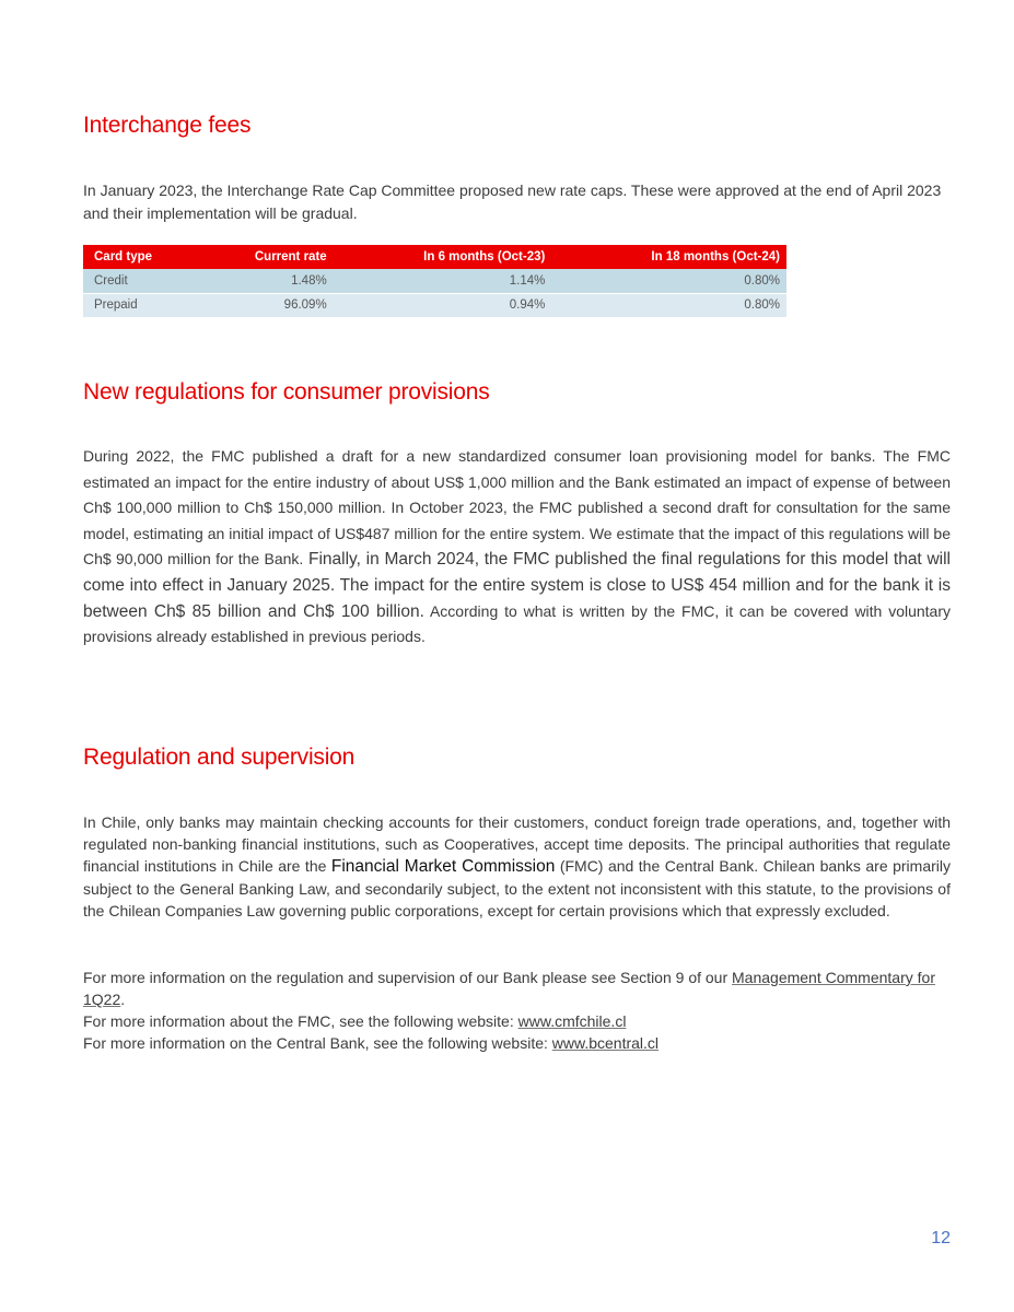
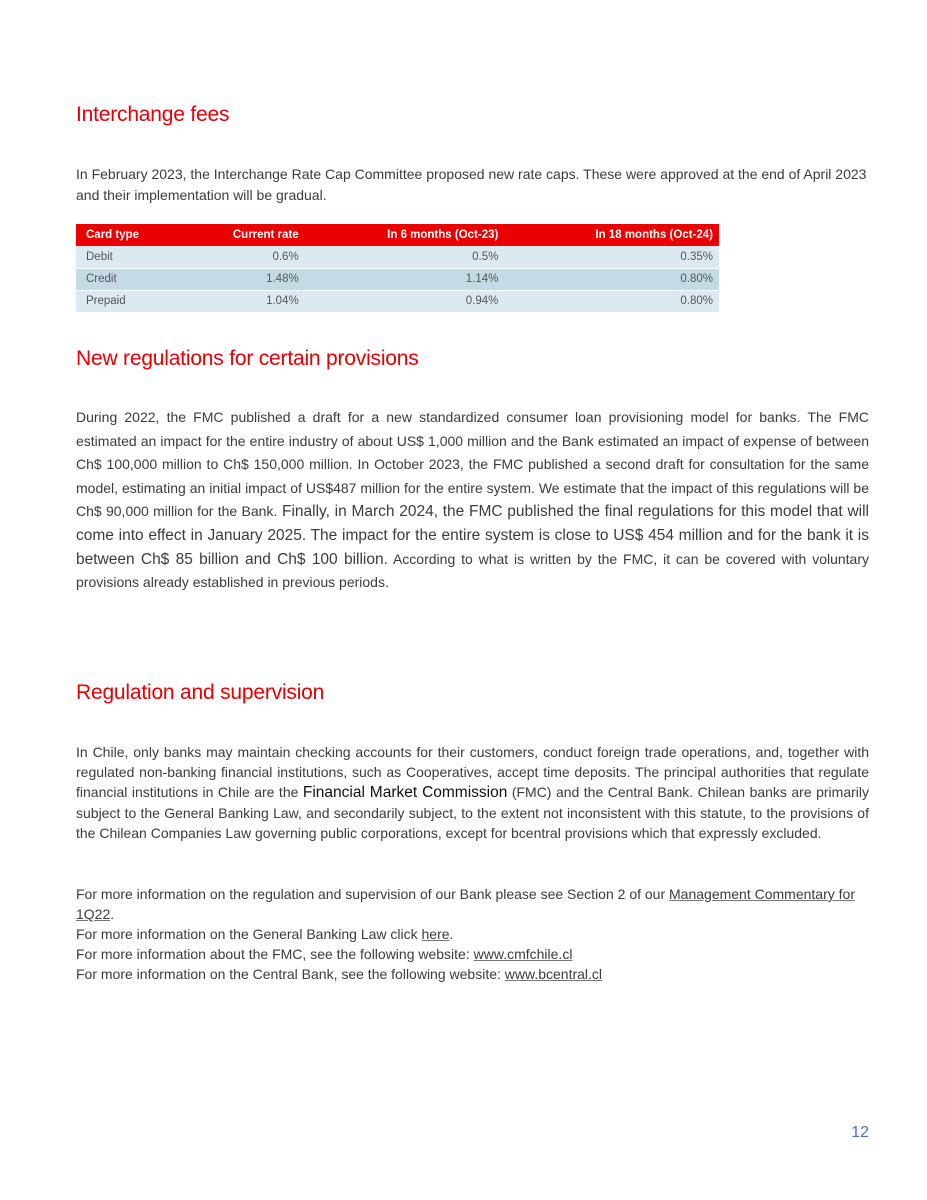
  Interchange fees
- In January 2023, the Interchange Rate Cap Committee proposed new rate caps. These were approved at the end of April 2023 and their implementation will be gradual.
+ In February 2023, the Interchange Rate Cap Committee proposed new rate caps. These were approved at the end of April 2023 and their implementation will be gradual.
  Card type	Current rate	In 6 months (Oct-23)	In 18 months (Oct-24)
+ Debit	0.6%	0.5%	0.35%
  Credit	1.48%	1.14%	0.80%
- Prepaid	96.09%	0.94%	0.80%
+ Prepaid	1.04%	0.94%	0.80%
- New regulations for consumer provisions
+ New regulations for certain provisions
  During 2022, the FMC published a draft for a new standardized consumer loan provisioning model for banks. The FMC estimated an impact for the entire industry of about US$ 1,000 million and the Bank estimated an impact of expense of between Ch$ 100,000 million to Ch$ 150,000 million. In October 2023, the FMC published a second draft for consultation for the same model, estimating an initial impact of US$487 million for the entire system. We estimate that the impact of this regulations will be Ch$ 90,000 million for the Bank. Finally, in March 2024, the FMC published the final regulations for this model that will come into effect in January 2025. The impact for the entire system is close to US$ 454 million and for the bank it is between Ch$ 85 billion and Ch$ 100 billion. According to what is written by the FMC, it can be covered with voluntary provisions already established in previous periods.
  Regulation and supervision
- In Chile, only banks may maintain checking accounts for their customers, conduct foreign trade operations, and, together with regulated non-banking financial institutions, such as Cooperatives, accept time deposits. The principal authorities that regulate financial institutions in Chile are the Financial Market Commission (FMC) and the Central Bank. Chilean banks are primarily subject to the General Banking Law, and secondarily subject, to the extent not inconsistent with this statute, to the provisions of the Chilean Companies Law governing public corporations, except for certain provisions which that expressly excluded.
+ In Chile, only banks may maintain checking accounts for their customers, conduct foreign trade operations, and, together with regulated non-banking financial institutions, such as Cooperatives, accept time deposits. The principal authorities that regulate financial institutions in Chile are the Financial Market Commission (FMC) and the Central Bank. Chilean banks are primarily subject to the General Banking Law, and secondarily subject, to the extent not inconsistent with this statute, to the provisions of the Chilean Companies Law governing public corporations, except for bcentral provisions which that expressly excluded.
- For more information on the regulation and supervision of our Bank please see Section 9 of our Management Commentary for 1Q22.
+ For more information on the regulation and supervision of our Bank please see Section 2 of our Management Commentary for 1Q22.
+ For more information on the General Banking Law click here.
  For more information about the FMC, see the following website: www.cmfchile.cl
  For more information on the Central Bank, see the following website: www.bcentral.cl
  12
